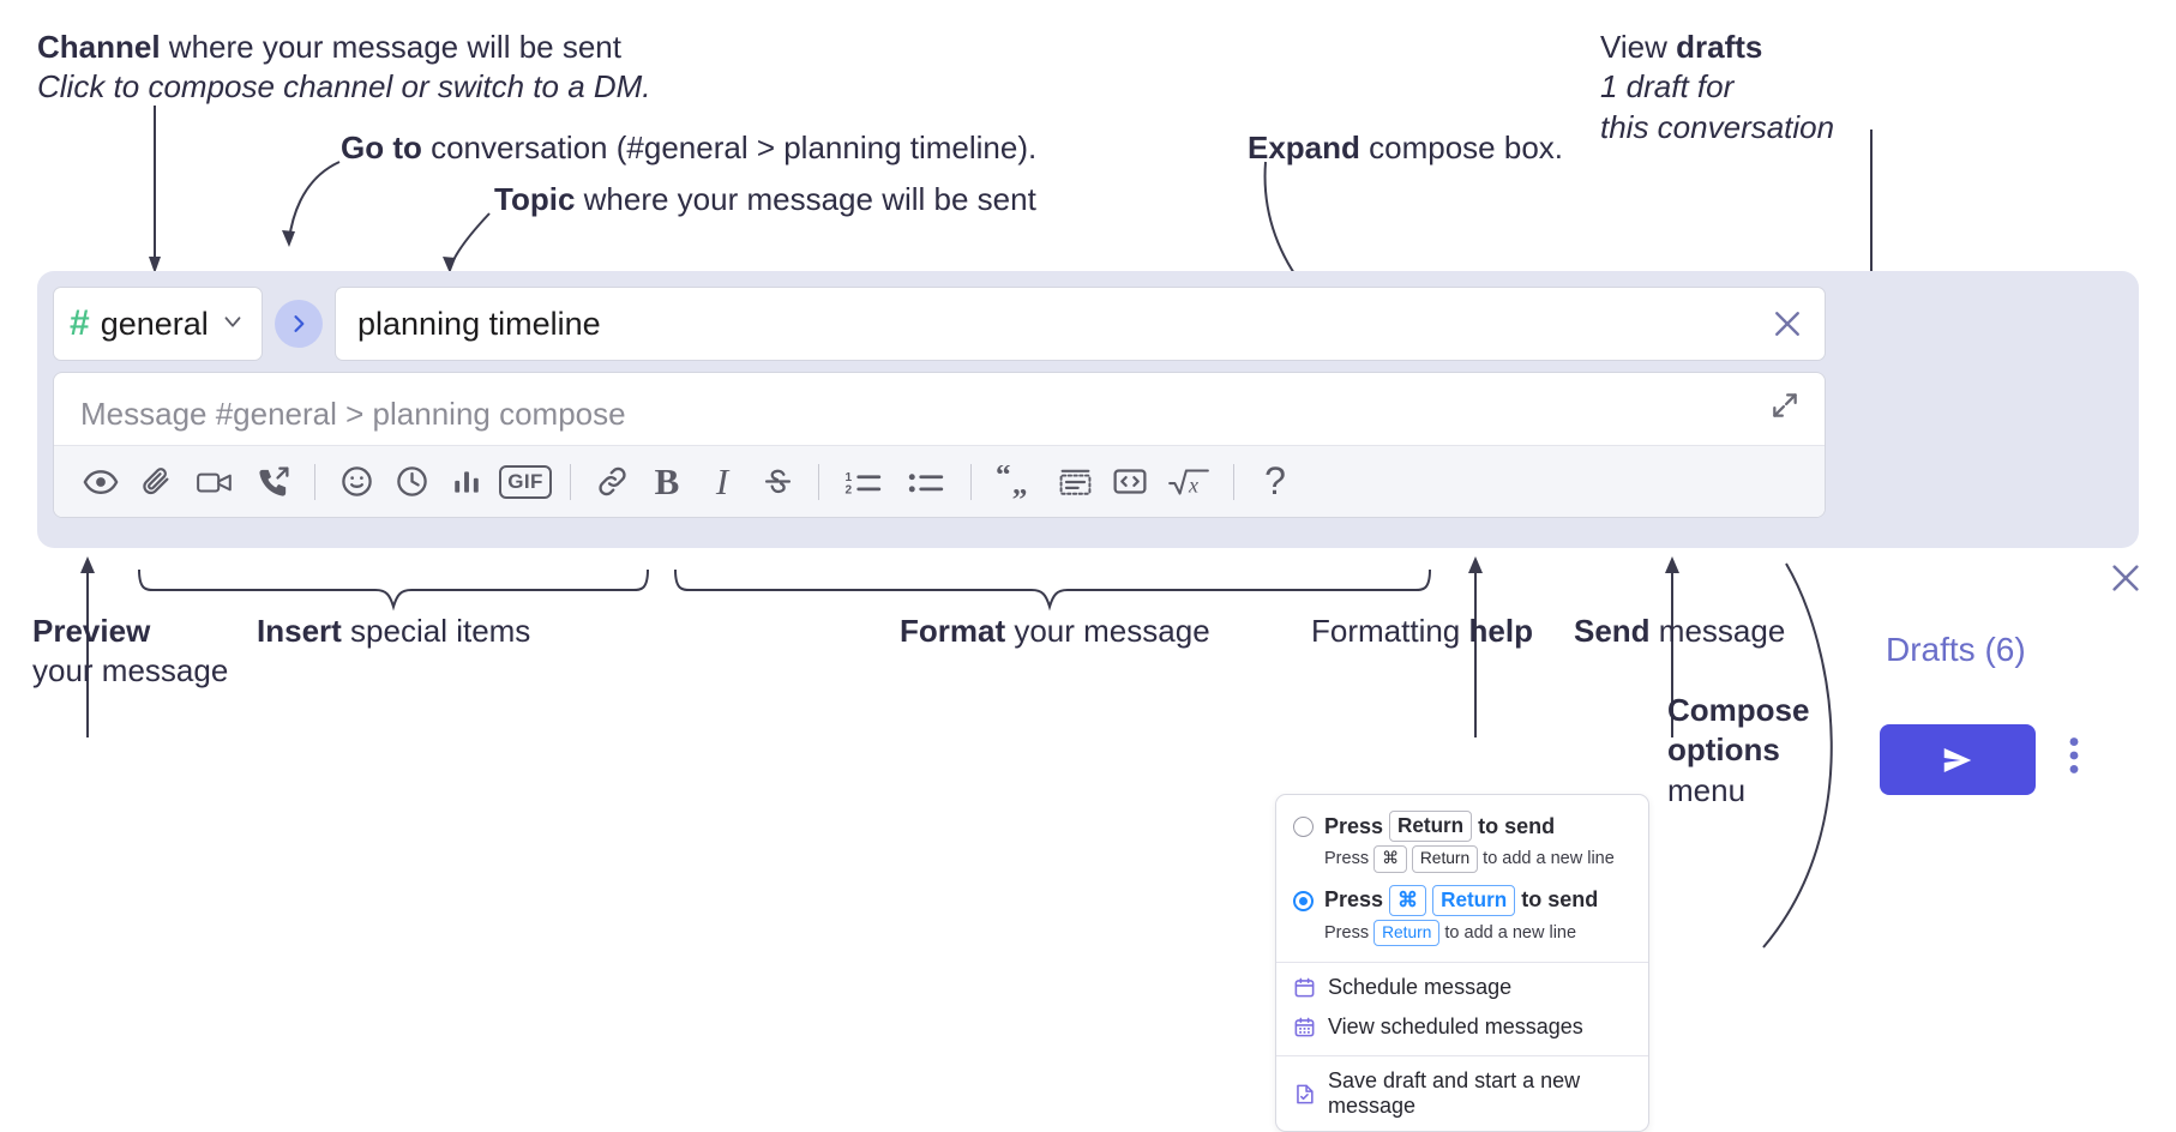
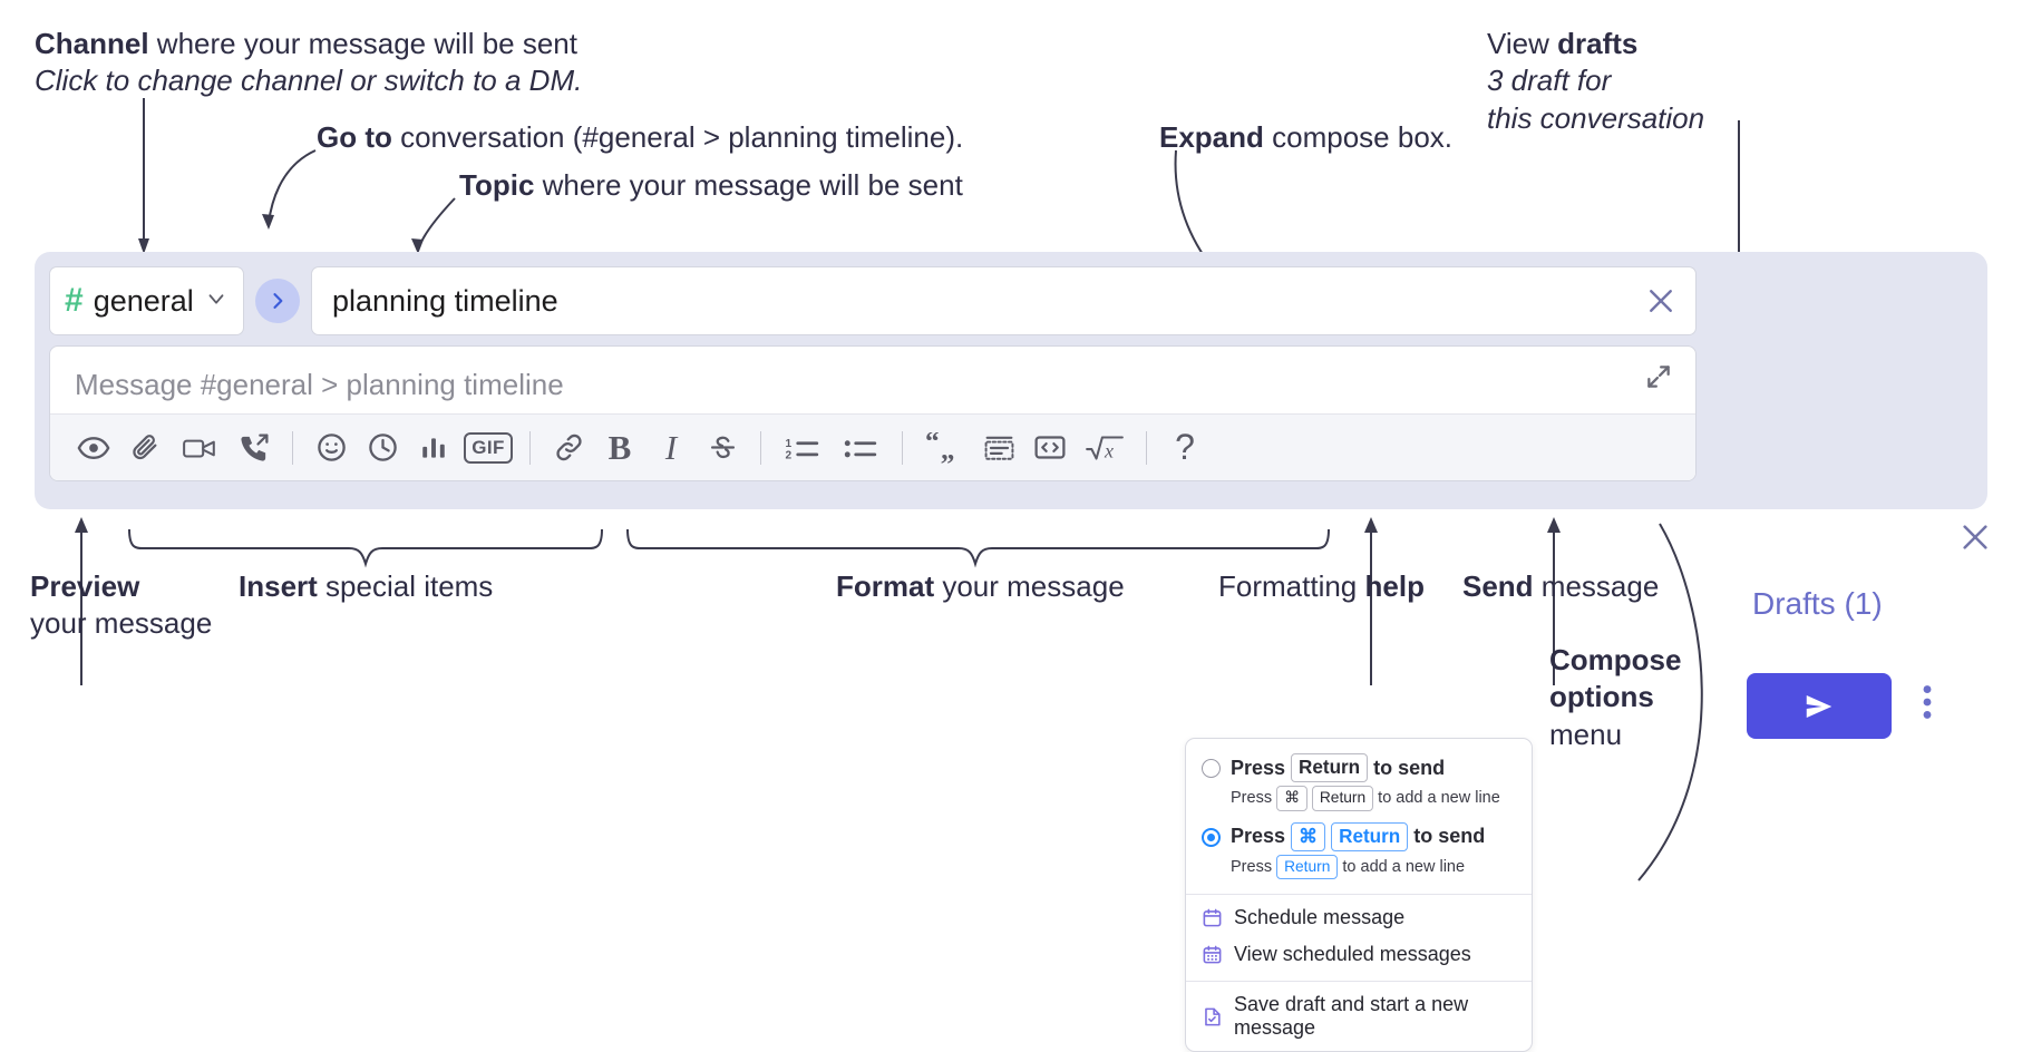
  Channel where your message will be sent
- Click to compose channel or switch to a DM.
+ Click to change channel or switch to a DM.
  Go to conversation (#general > planning timeline).
  Topic where your message will be sent
  Expand compose box.
  View drafts
- 1 draft for
+ 3 draft for
  this conversation
  Preview
  your message
  Insert special items
  Format your message
  Formatting help
  Send message
  Compose
  options
  menu
  #
  general
  planning timeline
- Message #general > planning compose
+ Message #general > planning timeline
  GIF
  B
  I
  1
  2
  “
  „
  x
  ?
- Drafts (6)
+ Drafts (1)
  Press
  Return
  to send
  Press
  ⌘
  Return
  to add a new line
  Press
  ⌘
  Return
  to send
  Press
  Return
  to add a new line
  Schedule message
  View scheduled messages
  Save draft and start a new message
